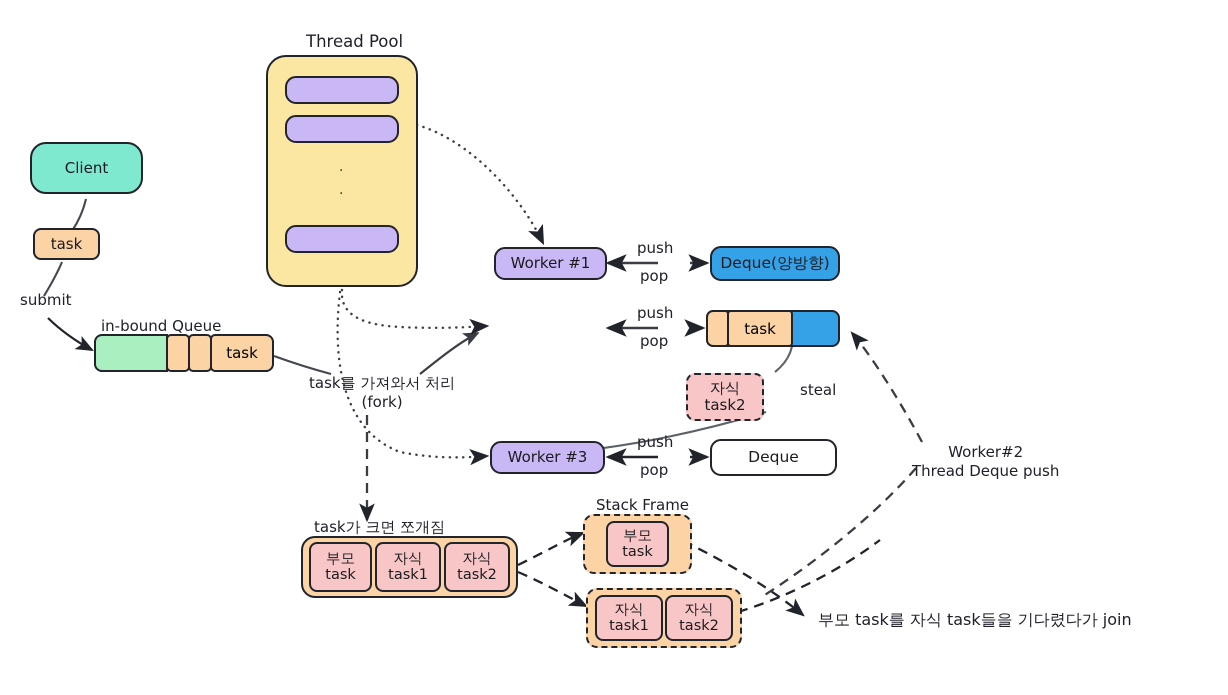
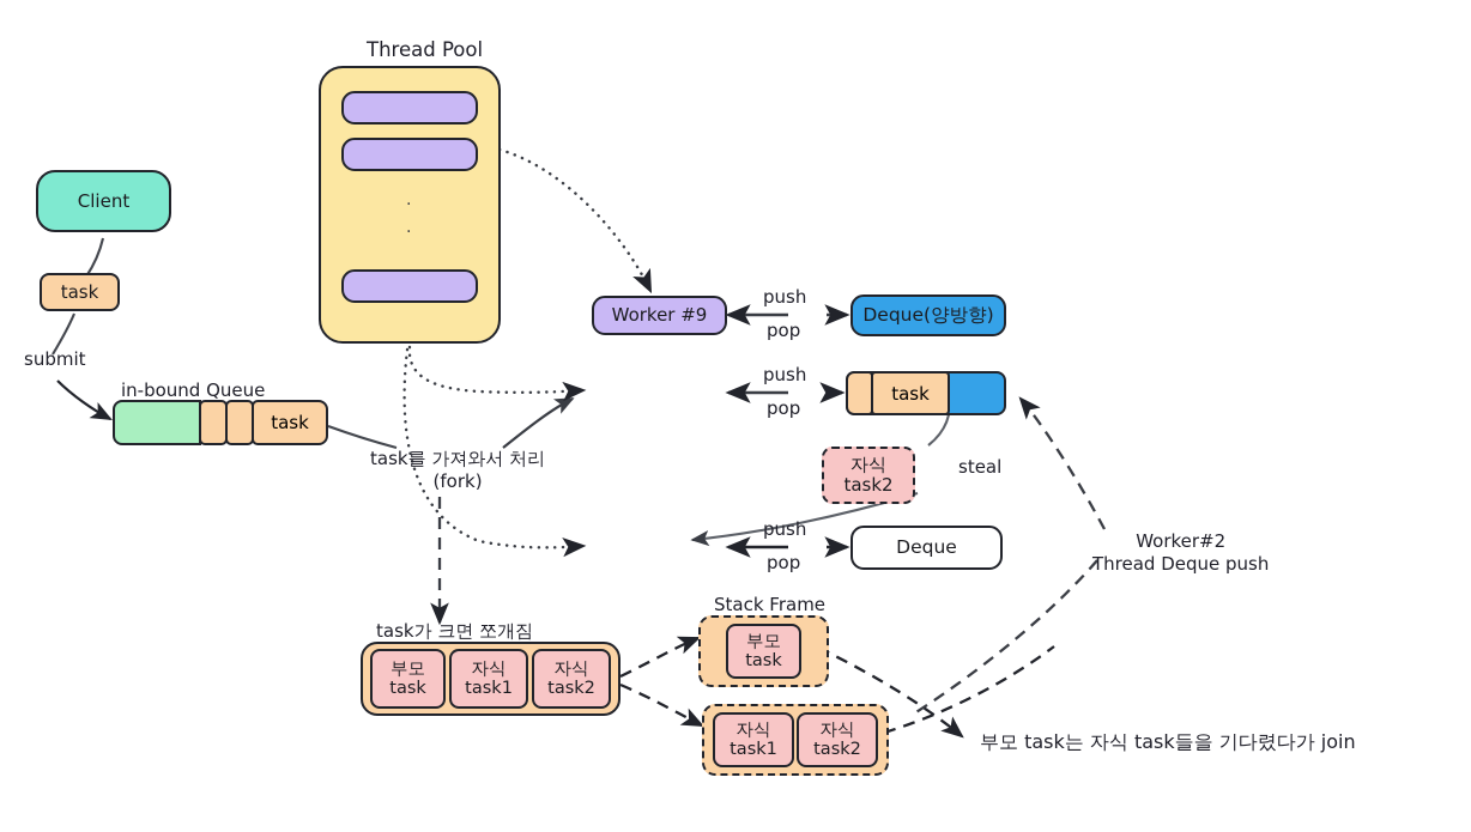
  Thread Pool
  ·
  ·
  Client
  task
  submit
  in-bound Queue
  task
  task를 가져와서 처리
  (fork)
- Worker #1
+ Worker #9
  push
  pop
  Deque(양방향)
  push
  pop
  task
- Worker #3
  push
  pop
  Deque
  자식
  task2
  steal
  Worker#2
  Thread Deque push
  task가 크면 쪼개짐
  부모
  task
  자식
  task1
  자식
  task2
  Stack Frame
  부모
  task
  자식
  task1
  자식
  task2
- 부모 task를 자식 task들을 기다렸다가 join
+ 부모 task는 자식 task들을 기다렸다가 join
